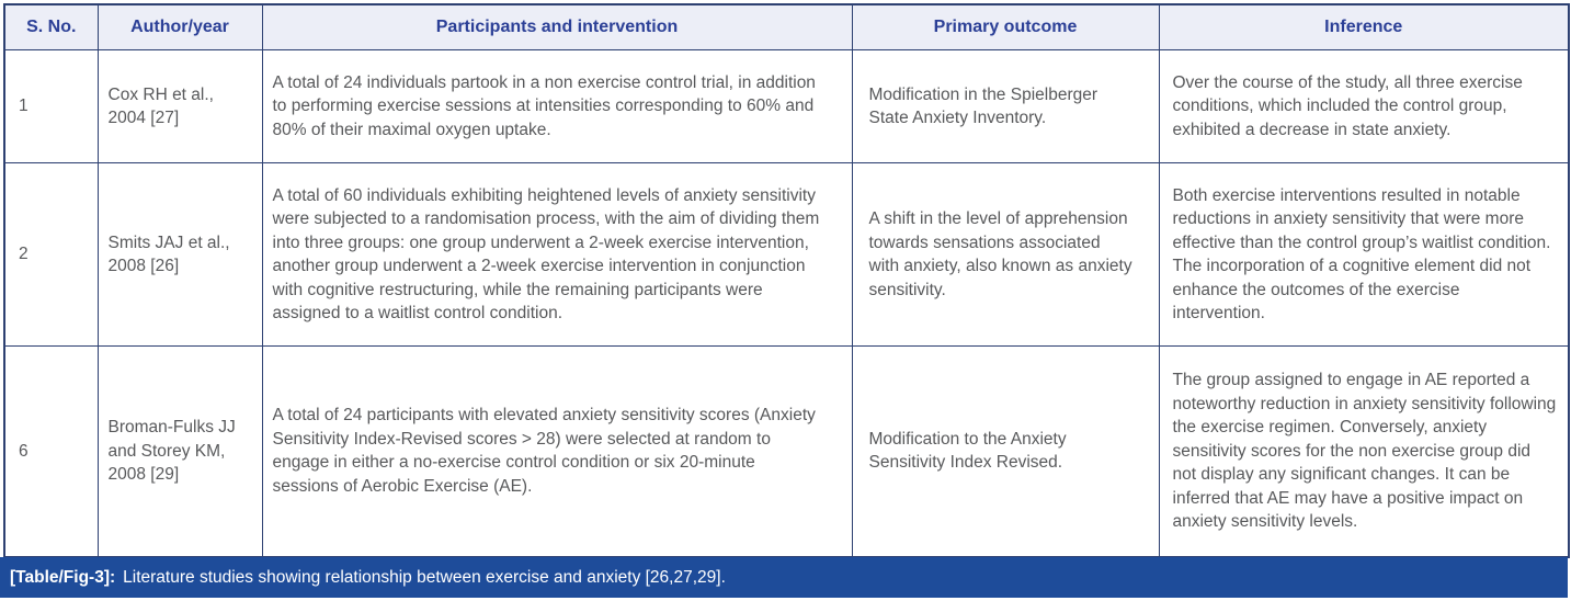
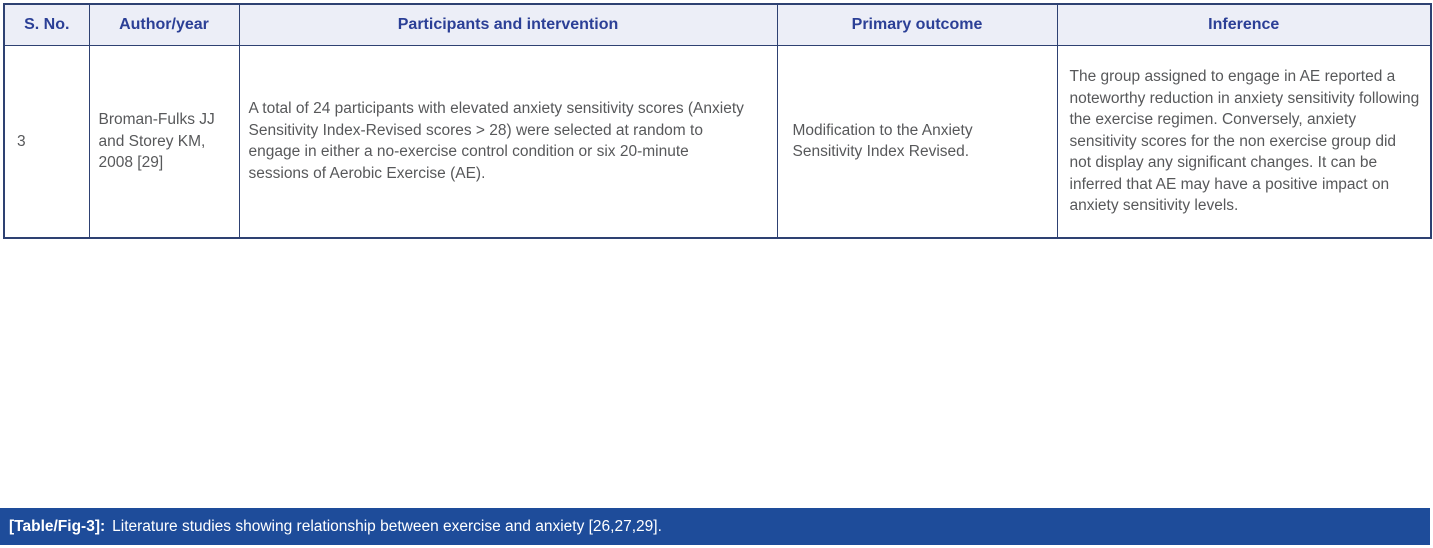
  S. No.	Author/year	Participants and intervention	Primary outcome	Inference
- 1	Cox RH et al., 2004 [27]	A total of 24 individuals partook in a non exercise control trial, in addition to performing exercise sessions at intensities corresponding to 60% and 80% of their maximal oxygen uptake.	Modification in the Spielberger State Anxiety Inventory.	Over the course of the study, all three exercise conditions, which included the control group, exhibited a decrease in state anxiety.
- 2	Smits JAJ et al., 2008 [26]	A total of 60 individuals exhibiting heightened levels of anxiety sensitivity were subjected to a randomisation process, with the aim of dividing them into three groups: one group underwent a 2-week exercise intervention, another group underwent a 2-week exercise intervention in conjunction with cognitive restructuring, while the remaining participants were assigned to a waitlist control condition.	A shift in the level of apprehension towards sensations associated with anxiety, also known as anxiety sensitivity.	Both exercise interventions resulted in notable reductions in anxiety sensitivity that were more effective than the control group’s waitlist condition. The incorporation of a cognitive element did not enhance the outcomes of the exercise intervention.
- 6	Broman-Fulks JJ and Storey KM, 2008 [29]	A total of 24 participants with elevated anxiety sensitivity scores (Anxiety Sensitivity Index-Revised scores > 28) were selected at random to engage in either a no-exercise control condition or six 20-minute sessions of Aerobic Exercise (AE).	Modification to the Anxiety Sensitivity Index Revised.	The group assigned to engage in AE reported a noteworthy reduction in anxiety sensitivity following the exercise regimen. Conversely, anxiety sensitivity scores for the non exercise group did not display any significant changes. It can be inferred that AE may have a positive impact on anxiety sensitivity levels.
+ 3	Broman-Fulks JJ and Storey KM, 2008 [29]	A total of 24 participants with elevated anxiety sensitivity scores (Anxiety Sensitivity Index-Revised scores > 28) were selected at random to engage in either a no-exercise control condition or six 20-minute sessions of Aerobic Exercise (AE).	Modification to the Anxiety Sensitivity Index Revised.	The group assigned to engage in AE reported a noteworthy reduction in anxiety sensitivity following the exercise regimen. Conversely, anxiety sensitivity scores for the non exercise group did not display any significant changes. It can be inferred that AE may have a positive impact on anxiety sensitivity levels.
  [Table/Fig-3]:
  Literature studies showing relationship between exercise and anxiety [26,27,29].
